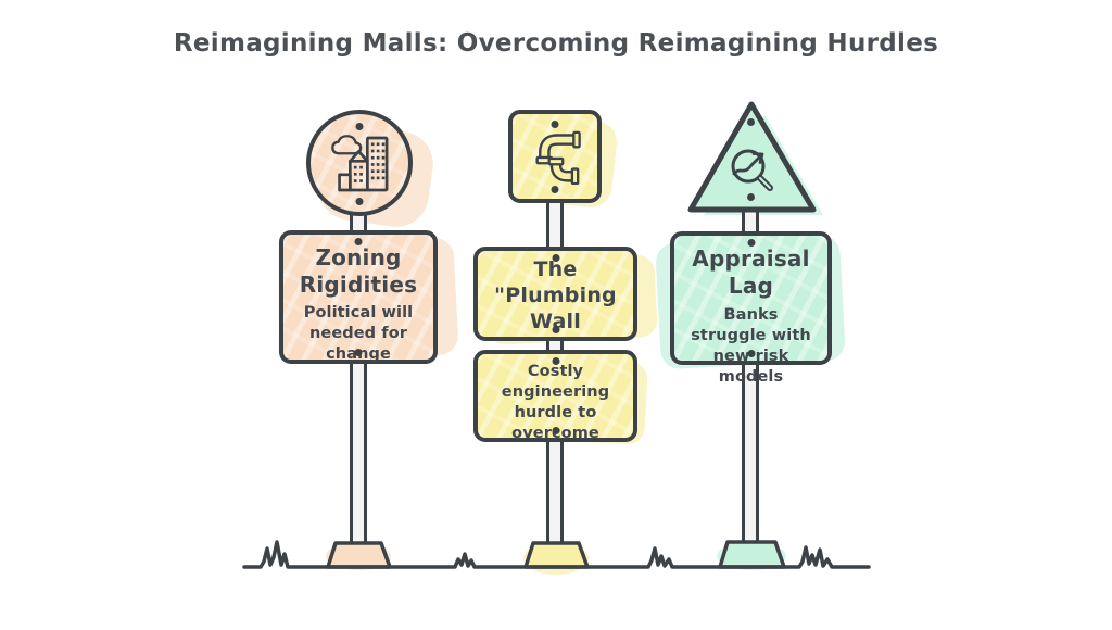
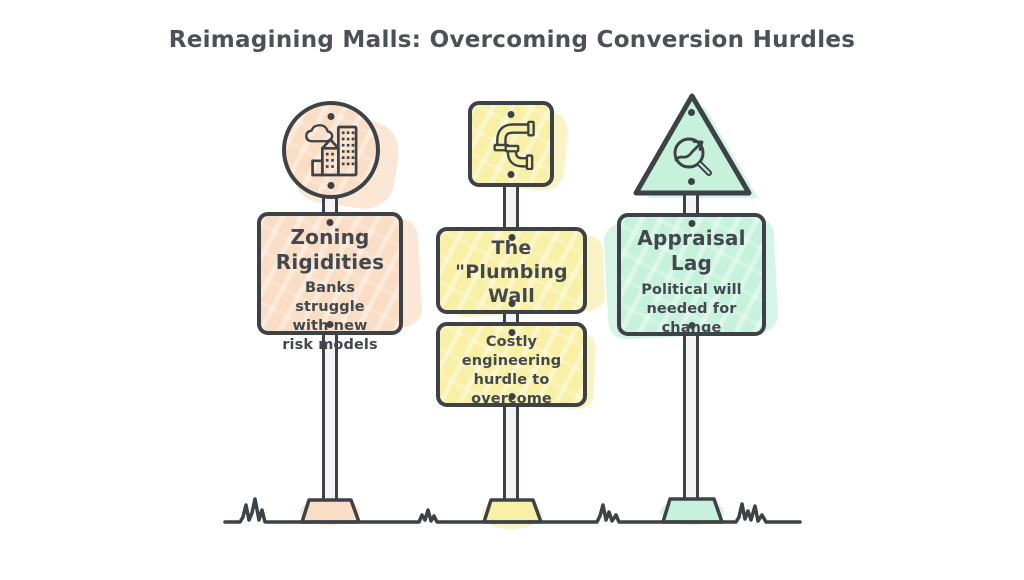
- Reimagining Malls: Overcoming Reimagining Hurdles
+ Reimagining Malls: Overcoming Conversion Hurdles
  Zoning Rigidities
- Political will needed for change
+ Banks struggle with new risk models
  The "Plumbing Wall
  Costly engineering hurdle to overome
  Appraisal Lag
- Banks struggle with new risk models
+ Political will needed for change
